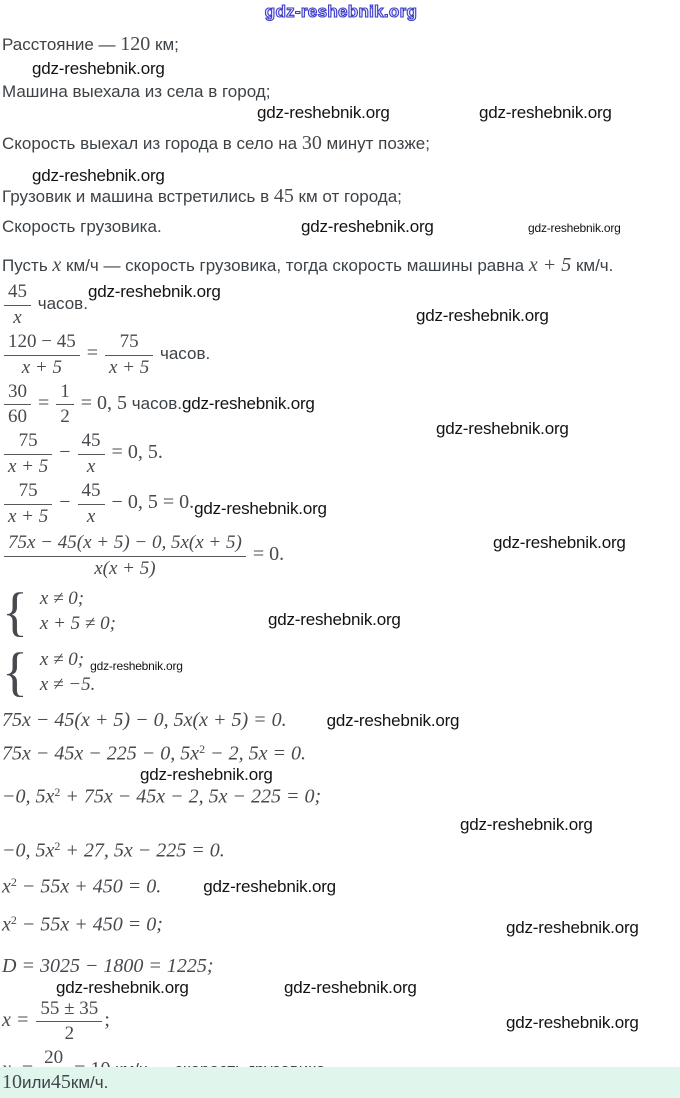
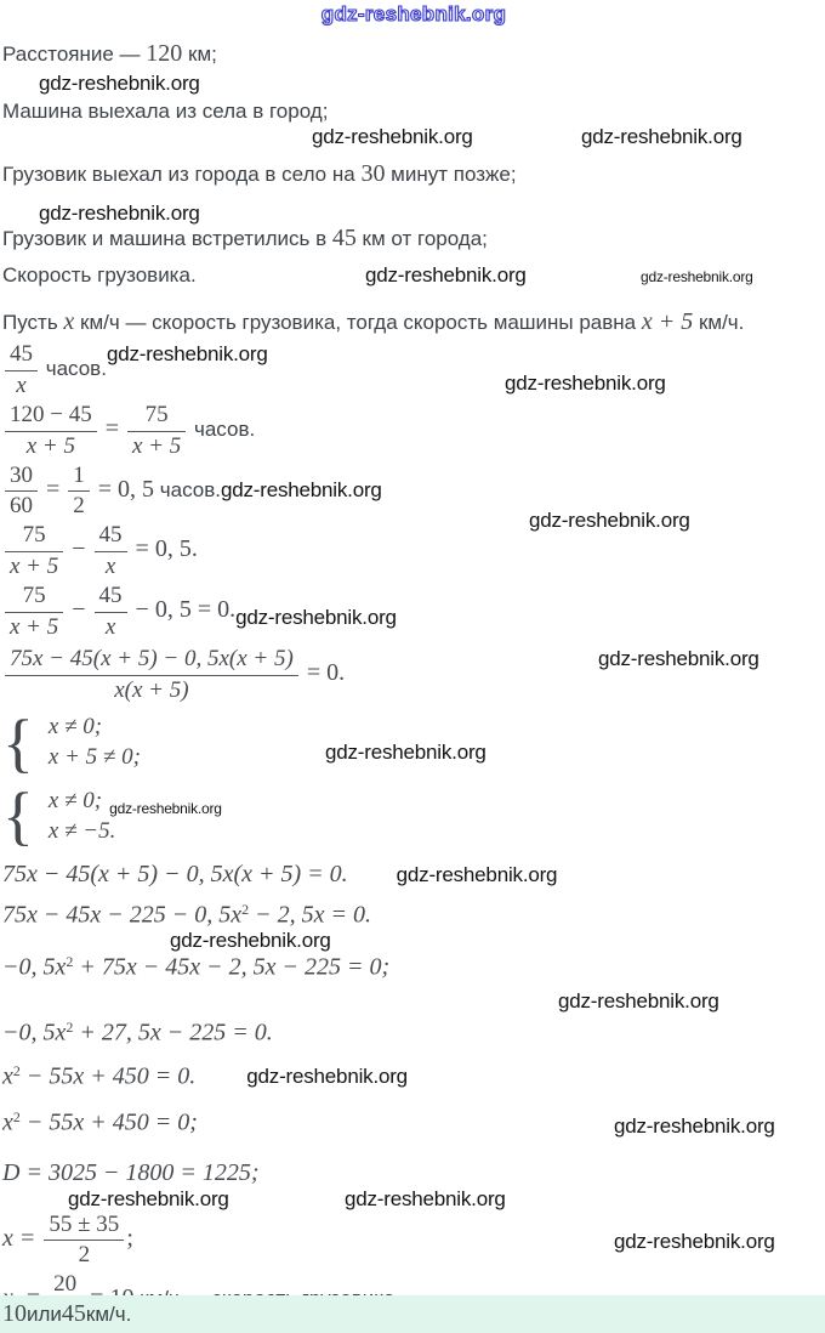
  gdz-reshebnik.org
  Расстояние — 120 км;
  gdz-reshebnik.org
  Машина выехала из села в город;
  gdz-reshebnik.org
  gdz-reshebnik.org
- Скорость выехал из города в село на 30 минут позже;
+ Грузовик выехал из города в село на 30 минут позже;
  gdz-reshebnik.org
  Грузовик и машина встретились в 45 км от города;
  Скорость грузовика.
  gdz-reshebnik.org
  gdz-reshebnik.org
  Пусть x км/ч — скорость грузовика, тогда скорость машины равна x + 5 км/ч.
  45
  x
  часов.gdz-reshebnik.org
  gdz-reshebnik.org
  120 − 45
  x + 5
  =
  75
  x + 5
  часов.
  30
  60
  =
  1
  2
  = 0, 5 часов.gdz-reshebnik.org
  gdz-reshebnik.org
  75
  x + 5
  −
  45
  x
  = 0, 5.
  75
  x + 5
  −
  45
  x
  − 0, 5 = 0.gdz-reshebnik.org
  gdz-reshebnik.org
  75x − 45(x + 5) − 0, 5x(x + 5)
  x(x + 5)
  = 0.
  gdz-reshebnik.org
  {
  x ≠ 0;
  x + 5 ≠ 0;
  {
  x ≠ 0; gdz-reshebnik.org
  x ≠ −5.
  75x − 45(x + 5) − 0, 5x(x + 5) = 0. gdz-reshebnik.org
  75x − 45x − 225 − 0, 5x2 − 2, 5x = 0.
  gdz-reshebnik.org
  −0, 5x2 + 75x − 45x − 2, 5x − 225 = 0;
  gdz-reshebnik.org
  −0, 5x2 + 27, 5x − 225 = 0.
  x2 − 55x + 450 = 0. gdz-reshebnik.org
  gdz-reshebnik.org
  x2 − 55x + 450 = 0;
  D = 3025 − 1800 = 1225;
  gdz-reshebnik.org
  gdz-reshebnik.org
  gdz-reshebnik.org
  x =
  55 ± 35
  2
  ;
  20
  10
  или
  45
  км/ч.
